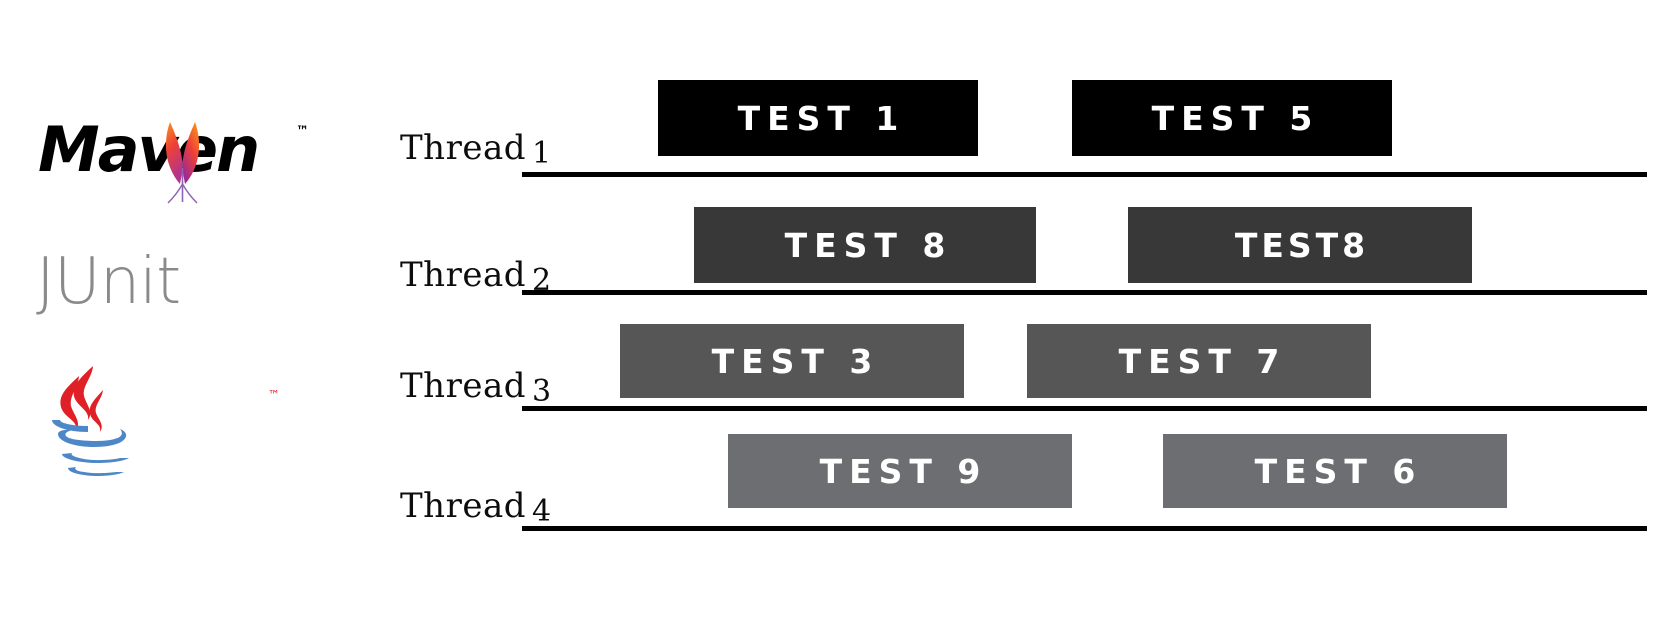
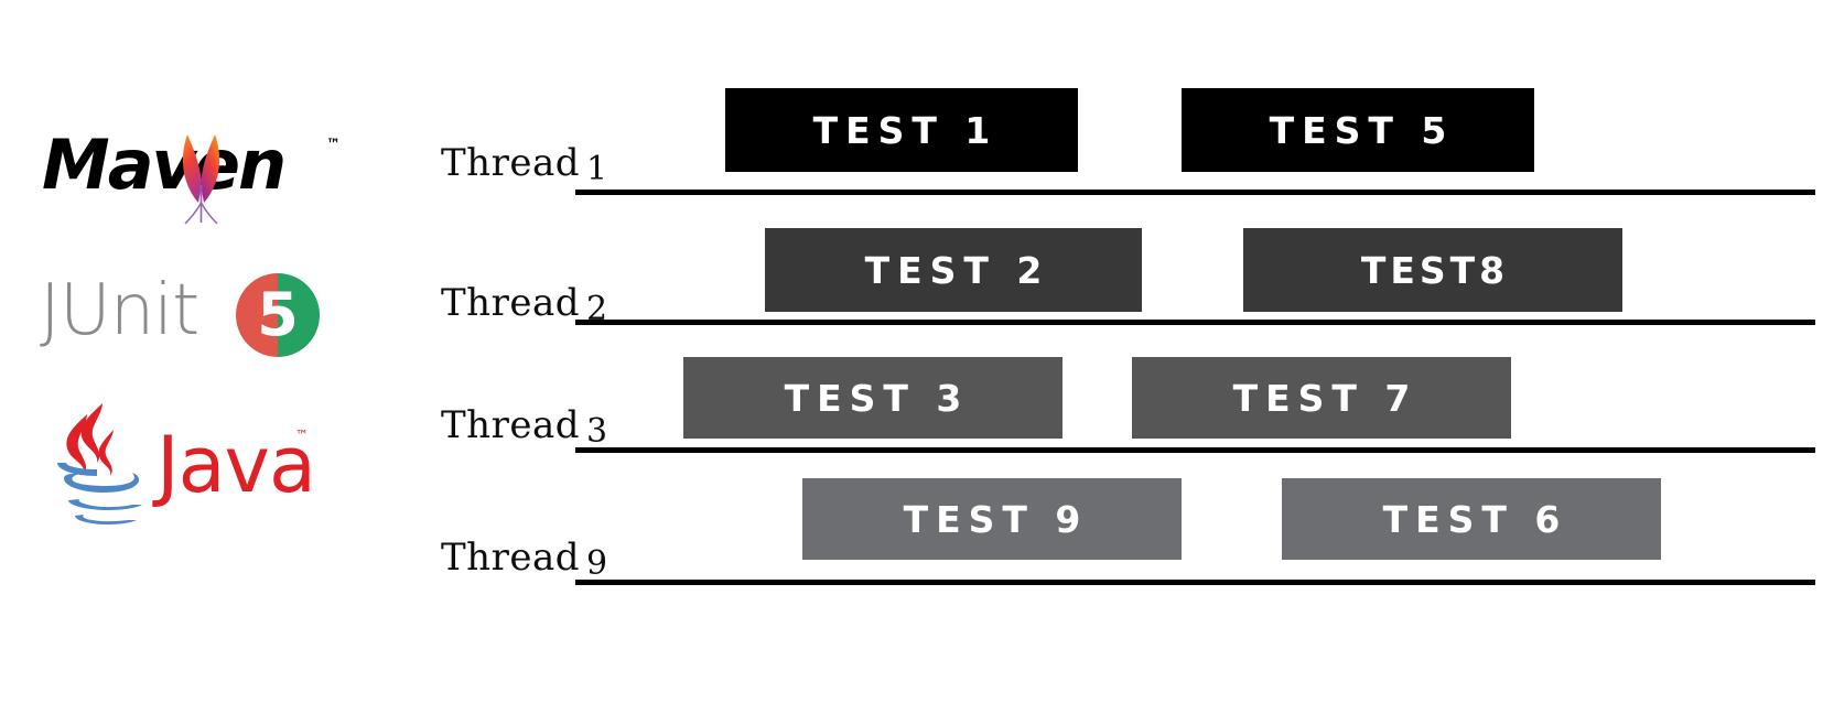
  Mavn
  ™
  JUnit
+ 5
+ Java
  ™
  Thread 1
  TEST 1
  TEST 5
  Thread 2
- TEST 8
+ TEST 2
  TEST8
  Thread 3
  TEST 3
  TEST 7
- Thread 4
+ Thread 9
  TEST 9
  TEST 6
